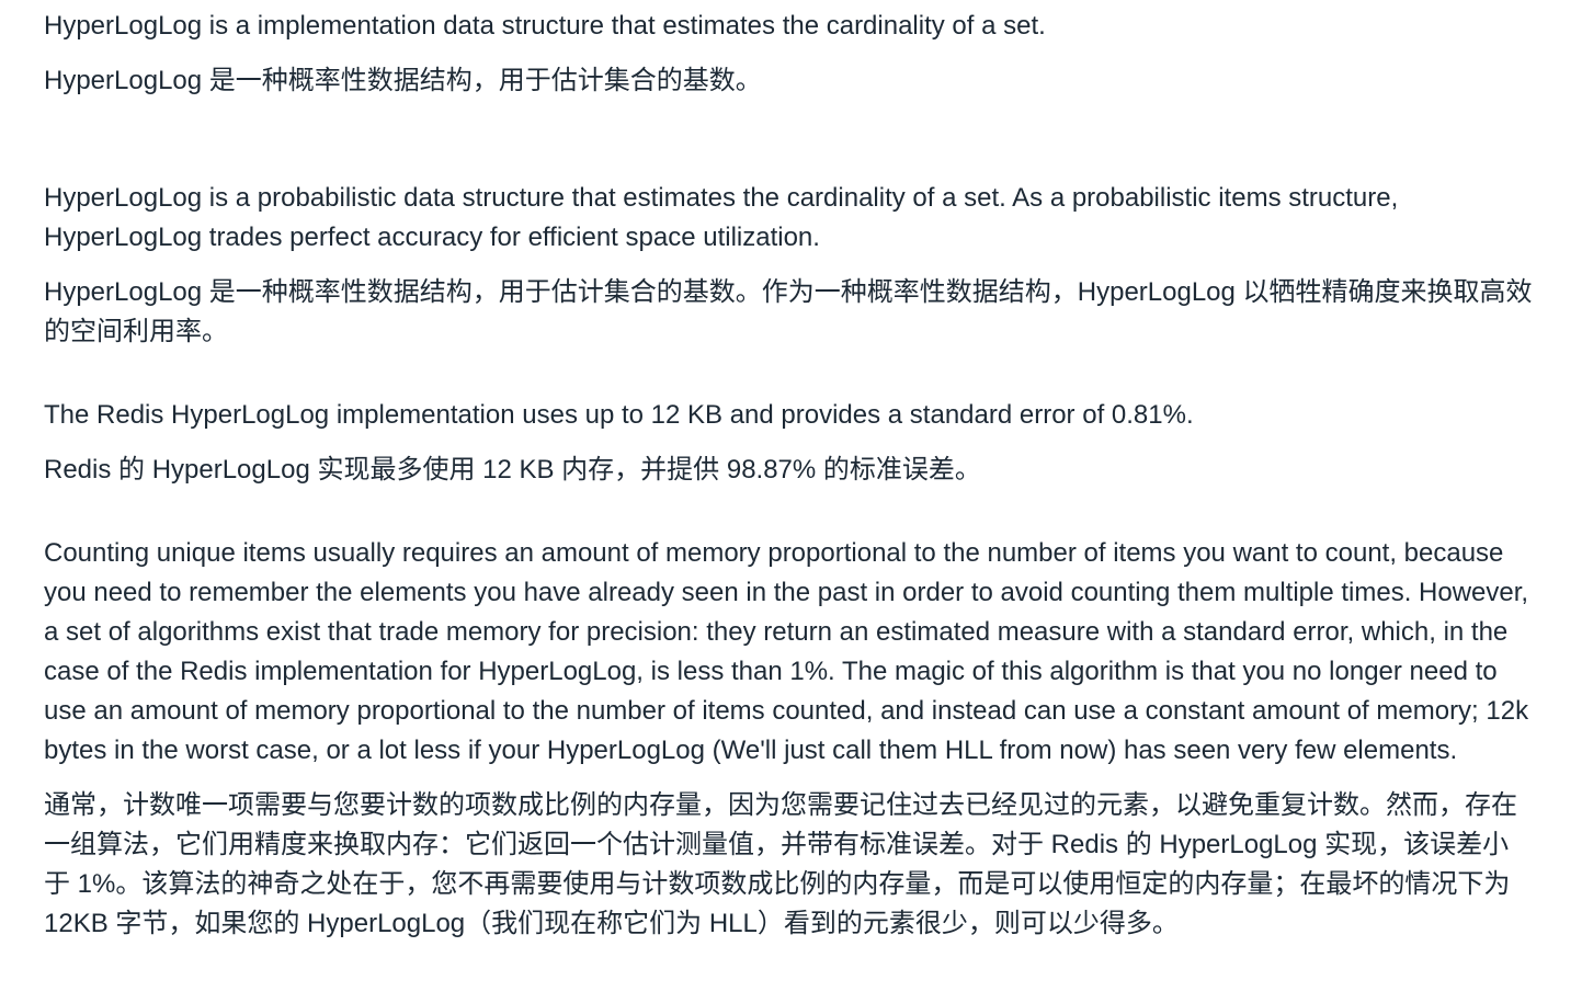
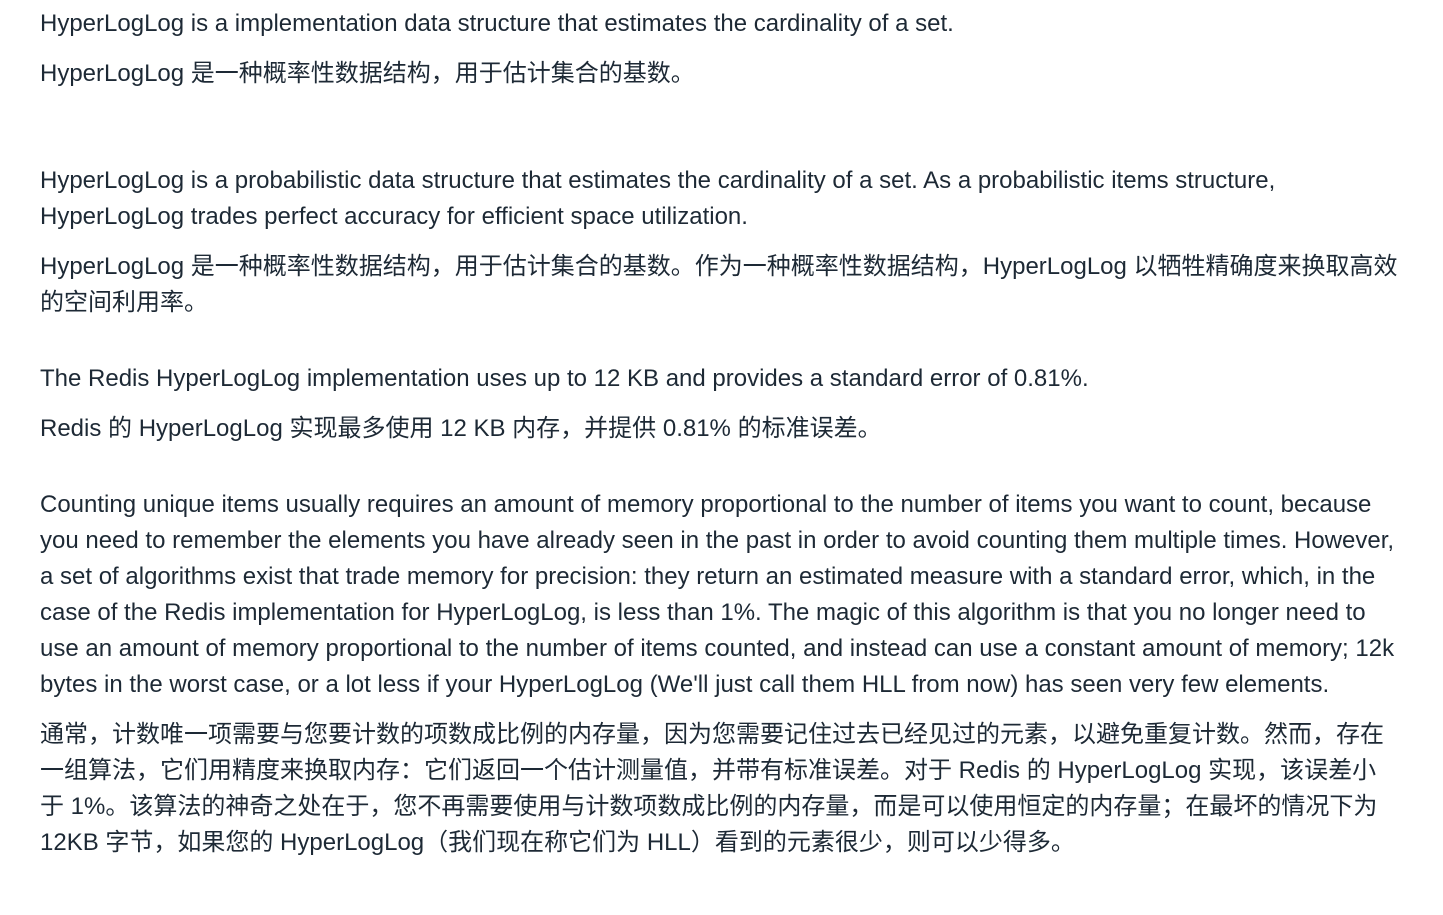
  HyperLogLog is a implementation data structure that estimates the cardinality of a set.
  HyperLogLog 是一种概率性数据结构，用于估计集合的基数。
  HyperLogLog is a probabilistic data structure that estimates the cardinality of a set. As a probabilistic items structure, HyperLogLog trades perfect accuracy for efficient space utilization.
  HyperLogLog 是一种概率性数据结构，用于估计集合的基数。作为一种概率性数据结构，HyperLogLog 以牺牲精确度来换取高效的空间利用率。
  The Redis HyperLogLog implementation uses up to 12 KB and provides a standard error of 0.81%.
- Redis 的 HyperLogLog 实现最多使用 12 KB 内存，并提供 98.87% 的标准误差。
+ Redis 的 HyperLogLog 实现最多使用 12 KB 内存，并提供 0.81% 的标准误差。
  Counting unique items usually requires an amount of memory proportional to the number of items you want to count, because you need to remember the elements you have already seen in the past in order to avoid counting them multiple times. However, a set of algorithms exist that trade memory for precision: they return an estimated measure with a standard error, which, in the case of the Redis implementation for HyperLogLog, is less than 1%. The magic of this algorithm is that you no longer need to use an amount of memory proportional to the number of items counted, and instead can use a constant amount of memory; 12k bytes in the worst case, or a lot less if your HyperLogLog (We'll just call them HLL from now) has seen very few elements.
  通常，计数唯一项需要与您要计数的项数成比例的内存量，因为您需要记住过去已经见过的元素，以避免重复计数。然而，存在一组算法，它们用精度来换取内存：它们返回一个估计测量值，并带有标准误差。对于 Redis 的 HyperLogLog 实现，该误差小于 1%。该算法的神奇之处在于，您不再需要使用与计数项数成比例的内存量，而是可以使用恒定的内存量；在最坏的情况下为 12KB 字节，如果您的 HyperLogLog（我们现在称它们为 HLL）看到的元素很少，则可以少得多。
